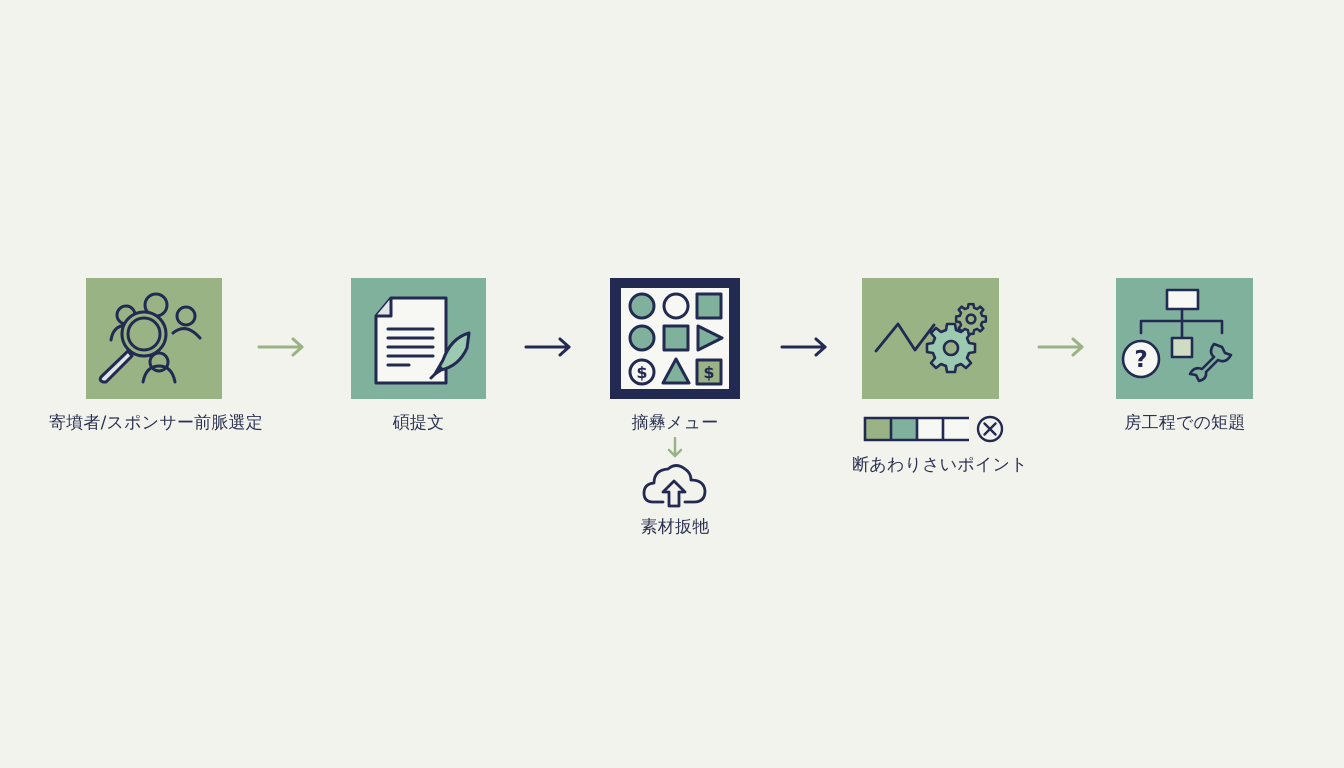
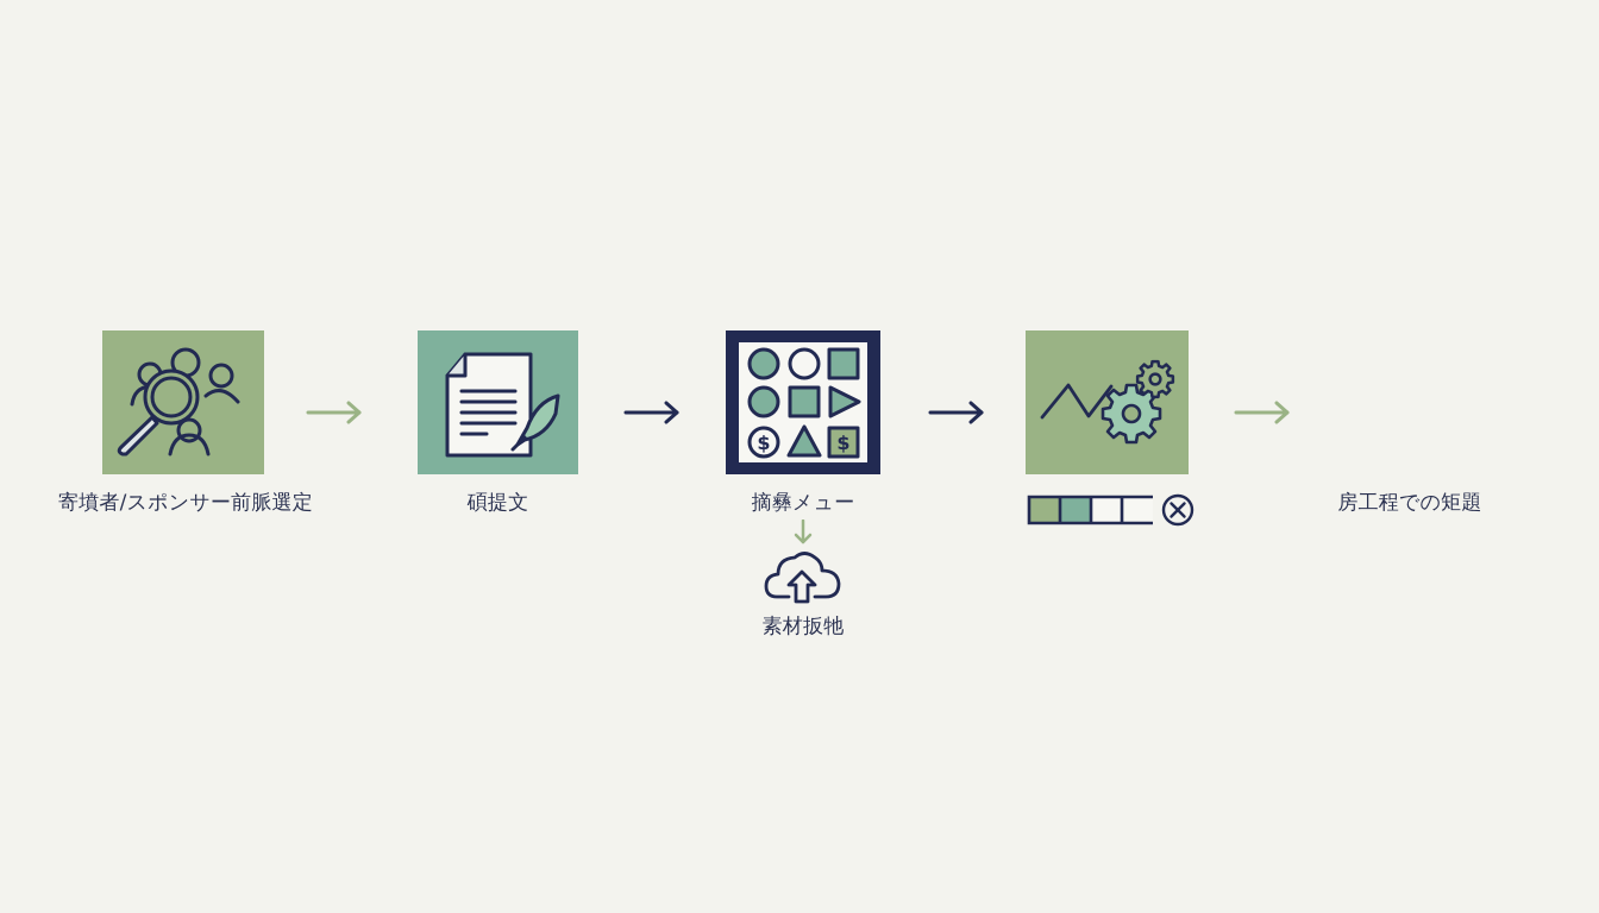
  寄墳者/スポンサー前脈選定
  碩提文
  $
  $
  摘彝メュー
  素材扳牠
- 断あわりさいポイント
- ?
  房工程での矩題
